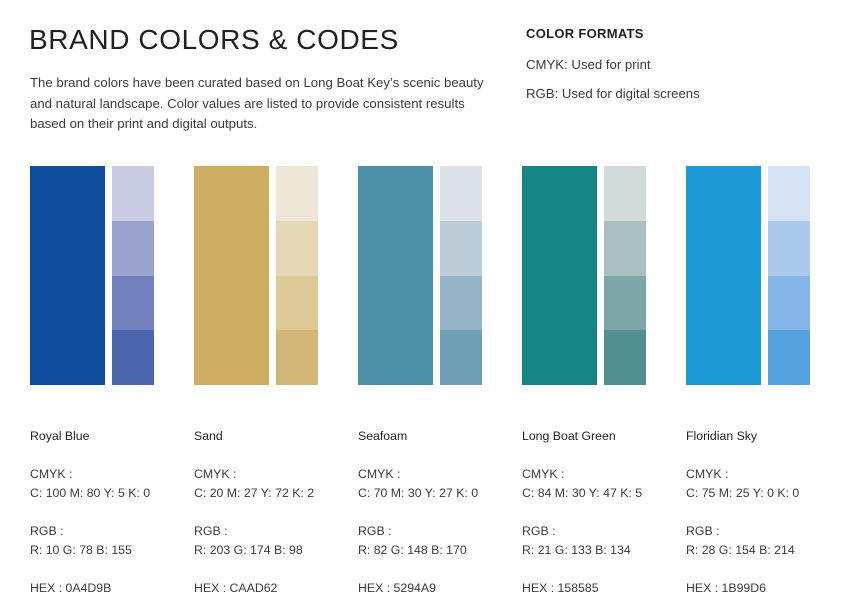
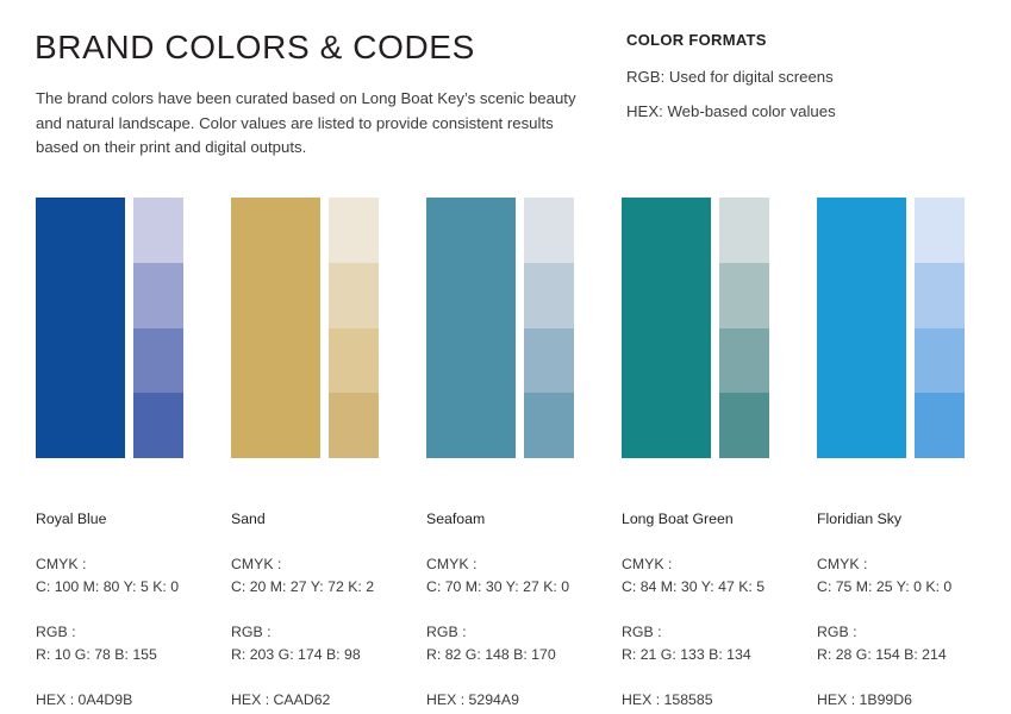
  BRAND COLORS & CODES
  The brand colors have been curated based on Long Boat Key’s scenic beauty and natural landscape. Color values are listed to provide consistent results based on their print and digital outputs.
  COLOR FORMATS
- CMYK: Used for print
  RGB: Used for digital screens
+ HEX: Web-based color values
  Royal Blue
  CMYK :
  C: 100 M: 80 Y: 5 K: 0
  RGB :
  R: 10 G: 78 B: 155
  HEX : 0A4D9B
  Sand
  CMYK :
  C: 20 M: 27 Y: 72 K: 2
  RGB :
  R: 203 G: 174 B: 98
  HEX : CAAD62
  Seafoam
  CMYK :
  C: 70 M: 30 Y: 27 K: 0
  RGB :
  R: 82 G: 148 B: 170
  HEX : 5294A9
  Long Boat Green
  CMYK :
  C: 84 M: 30 Y: 47 K: 5
  RGB :
  R: 21 G: 133 B: 134
  HEX : 158585
  Floridian Sky
  CMYK :
  C: 75 M: 25 Y: 0 K: 0
  RGB :
  R: 28 G: 154 B: 214
  HEX : 1B99D6
